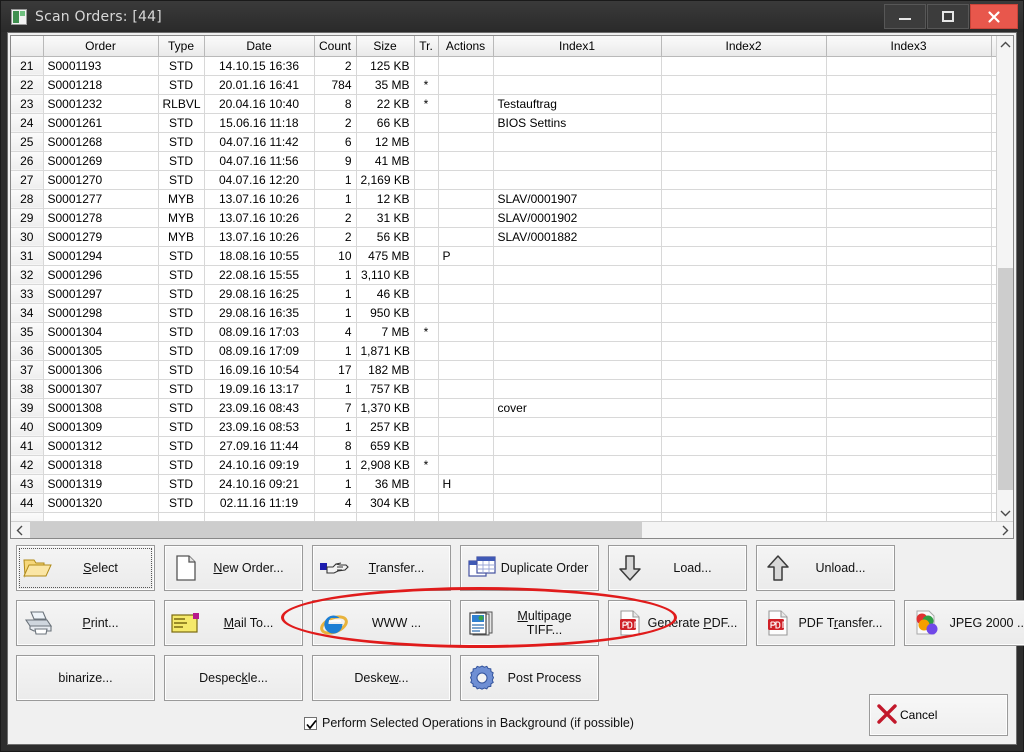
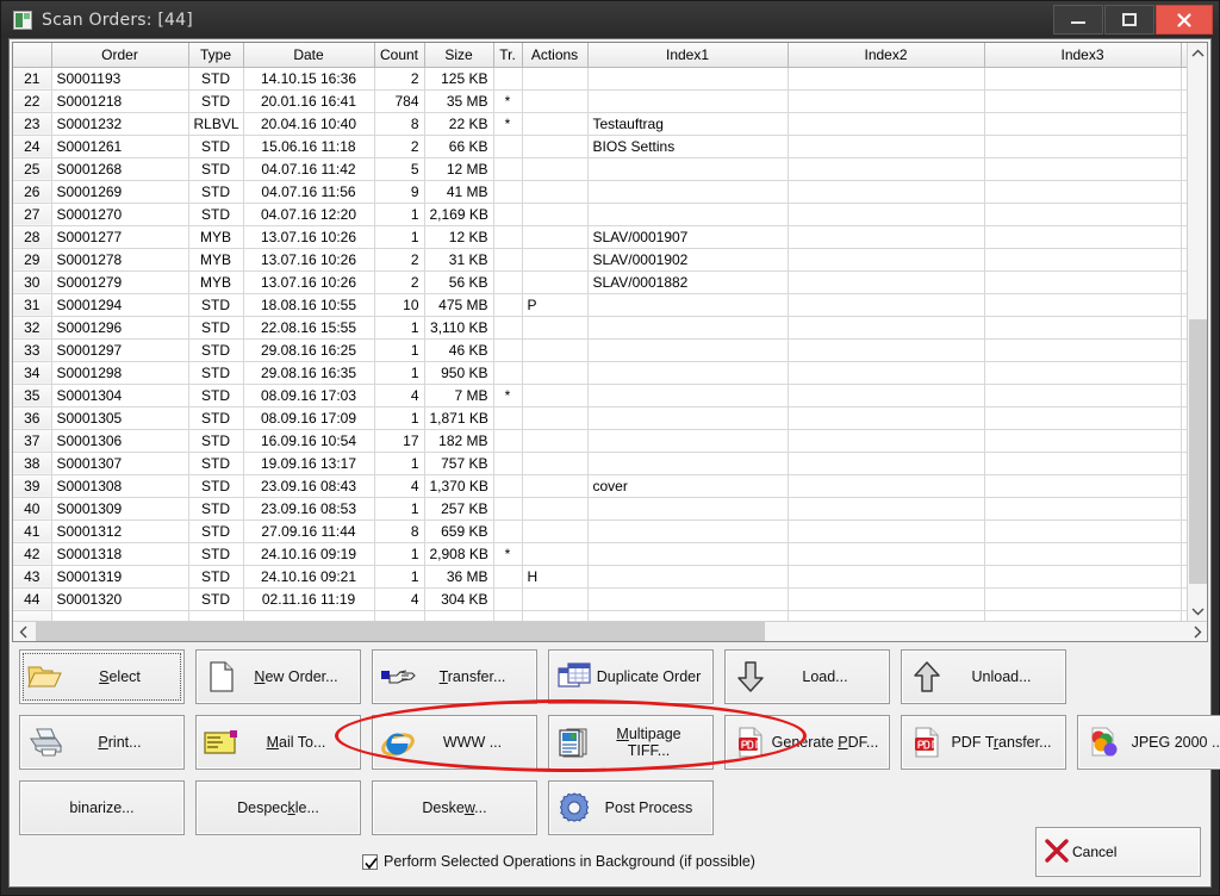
  Scan Orders: [44]
  	Order	Type	Date	Count	Size	Tr.	Actions	Index1	Index2	Index3
  21	S0001193	STD	14.10.15 16:36	2	125 KB
  22	S0001218	STD	20.01.16 16:41	784	35 MB	*
  23	S0001232	RLBVL	20.04.16 10:40	8	22 KB	*		Testauftrag
  24	S0001261	STD	15.06.16 11:18	2	66 KB			BIOS Settins
- 25	S0001268	STD	04.07.16 11:42	6	12 MB
+ 25	S0001268	STD	04.07.16 11:42	5	12 MB
  26	S0001269	STD	04.07.16 11:56	9	41 MB
  27	S0001270	STD	04.07.16 12:20	1	2,169 KB
  28	S0001277	MYB	13.07.16 10:26	1	12 KB			SLAV/0001907
  29	S0001278	MYB	13.07.16 10:26	2	31 KB			SLAV/0001902
  30	S0001279	MYB	13.07.16 10:26	2	56 KB			SLAV/0001882
  31	S0001294	STD	18.08.16 10:55	10	475 MB		P
  32	S0001296	STD	22.08.16 15:55	1	3,110 KB
  33	S0001297	STD	29.08.16 16:25	1	46 KB
  34	S0001298	STD	29.08.16 16:35	1	950 KB
  35	S0001304	STD	08.09.16 17:03	4	7 MB	*
  36	S0001305	STD	08.09.16 17:09	1	1,871 KB
  37	S0001306	STD	16.09.16 10:54	17	182 MB
  38	S0001307	STD	19.09.16 13:17	1	757 KB
- 39	S0001308	STD	23.09.16 08:43	7	1,370 KB			cover
+ 39	S0001308	STD	23.09.16 08:43	4	1,370 KB			cover
  40	S0001309	STD	23.09.16 08:53	1	257 KB
  41	S0001312	STD	27.09.16 11:44	8	659 KB
  42	S0001318	STD	24.10.16 09:19	1	2,908 KB	*
  43	S0001319	STD	24.10.16 09:21	1	36 MB		H
  44	S0001320	STD	02.11.16 11:19	4	304 KB
  Select
  New Order...
  Transfer...
  Duplicate Order
  Load...
  Unload...
  Print...
  Mail To...
  WWW ...
  Multipage TIFF...
  Generate PDF...
  PDF Transfer...
  JPEG 2000 ..
  binarize...
  Despeckle...
  Deskew...
  Post Process
  Perform Selected Operations in Background (if possible)
  Cancel
